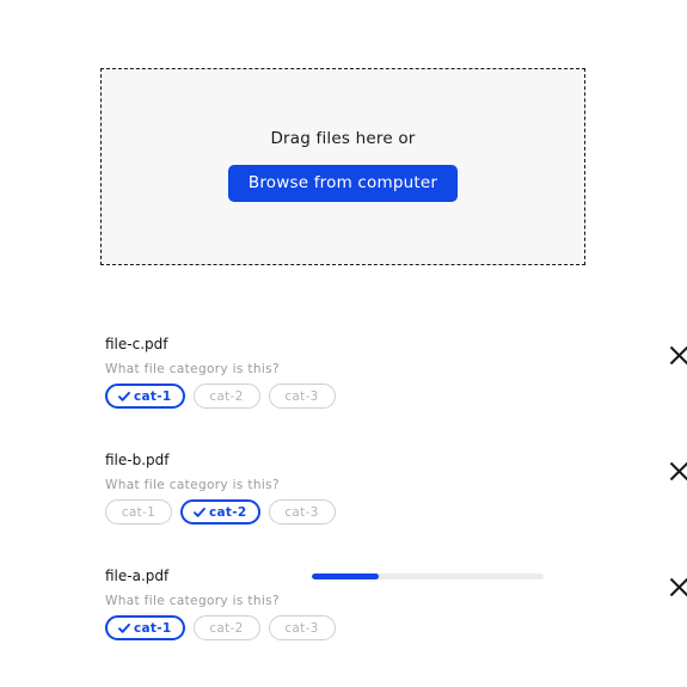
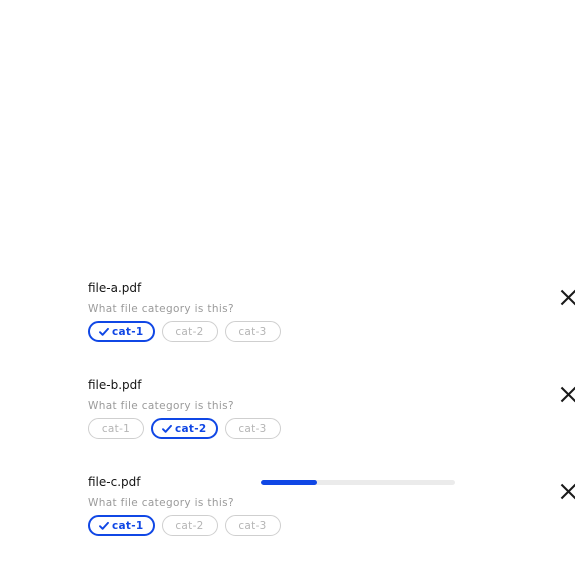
- Drag files here or
- Browse from computer
- file-c.pdf
+ file-a.pdf
  What file category is this?
  cat-1
  cat-2
  cat-3
  file-b.pdf
  What file category is this?
  cat-1
  cat-2
  cat-3
- file-a.pdf
+ file-c.pdf
  What file category is this?
  cat-1
  cat-2
  cat-3
